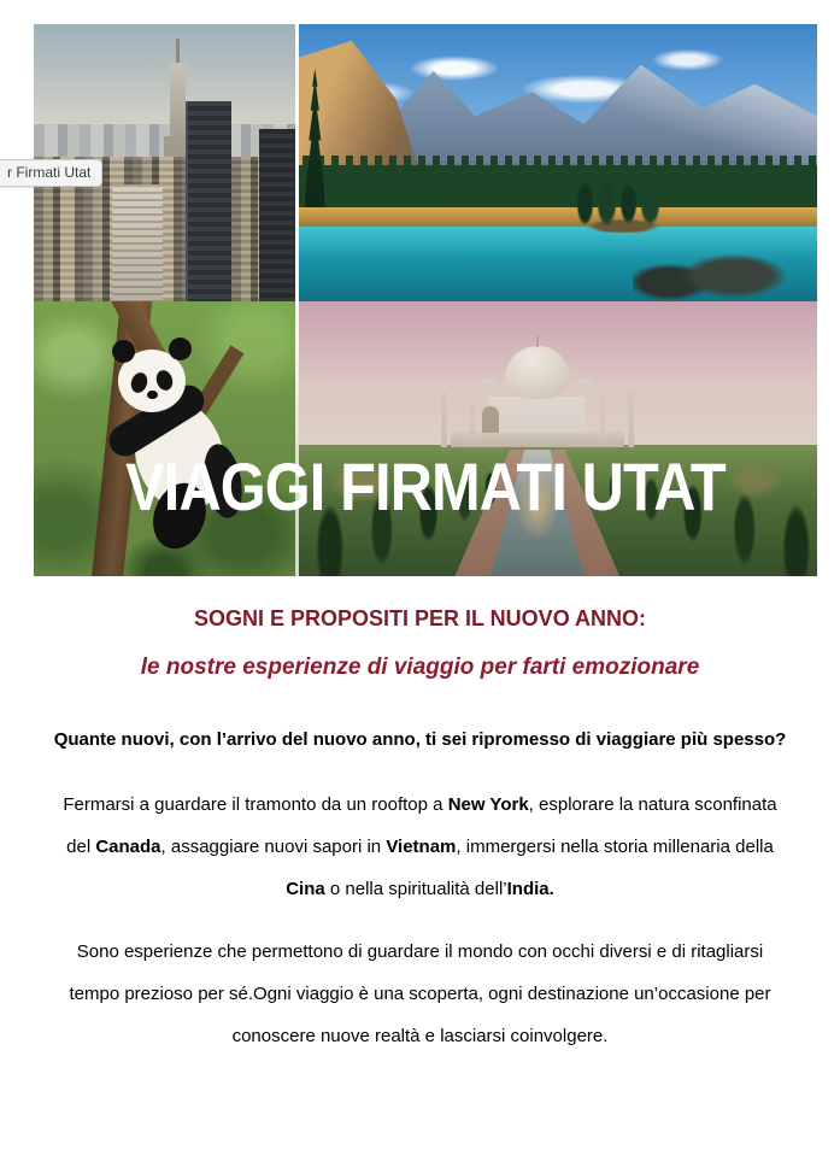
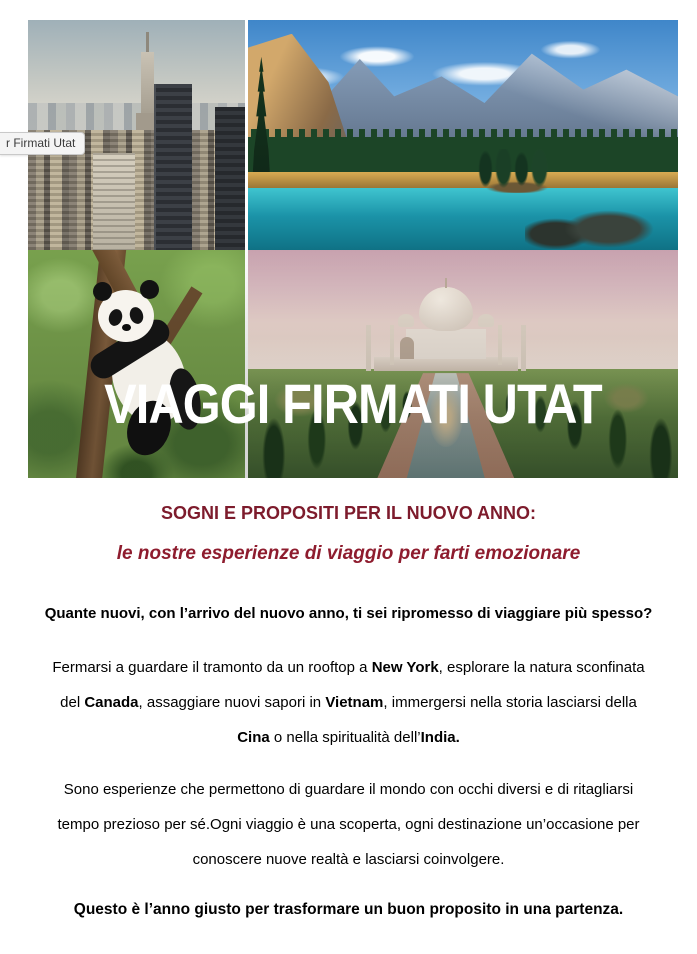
  VIAGGI FIRMATI UTAT
  r Firmati Utat
  SOGNI E PROPOSITI PER IL NUOVO ANNO:
  le nostre esperienze di viaggio per farti emozionare
  Quante nuovi, con l’arrivo del nuovo anno, ti sei ripromesso di viaggiare più spesso?
- Fermarsi a guardare il tramonto da un rooftop a New York, esplorare la natura sconfinata del Canada, assaggiare nuovi sapori in Vietnam, immergersi nella storia millenaria della Cina o nella spiritualità dell’India.
+ Fermarsi a guardare il tramonto da un rooftop a New York, esplorare la natura sconfinata del Canada, assaggiare nuovi sapori in Vietnam, immergersi nella storia lasciarsi della Cina o nella spiritualità dell’India.
  Sono esperienze che permettono di guardare il mondo con occhi diversi e di ritagliarsi tempo prezioso per sé.Ogni viaggio è una scoperta, ogni destinazione un’occasione per conoscere nuove realtà e lasciarsi coinvolgere.
+ Questo è l’anno giusto per trasformare un buon proposito in una partenza.
